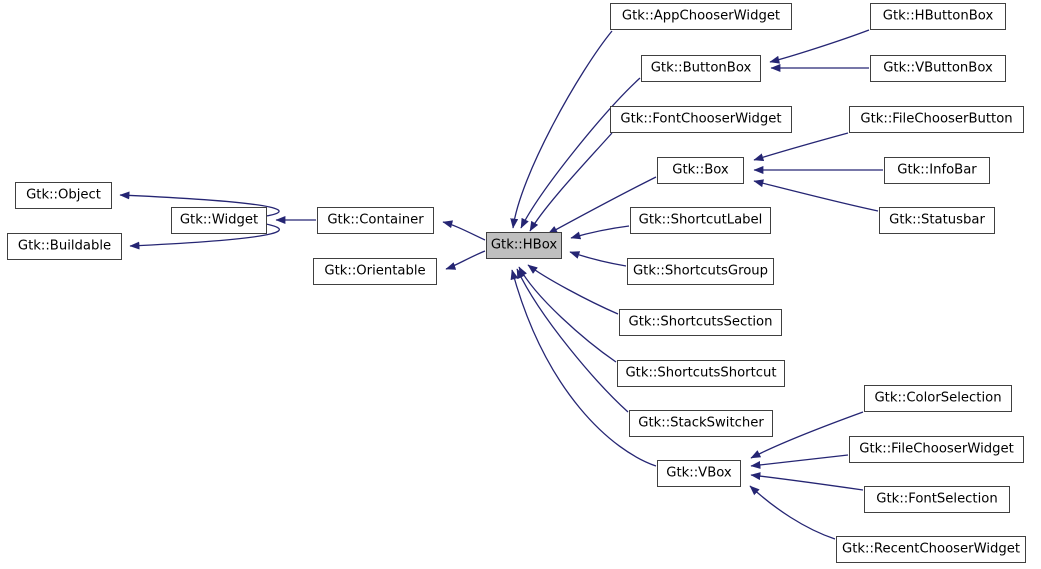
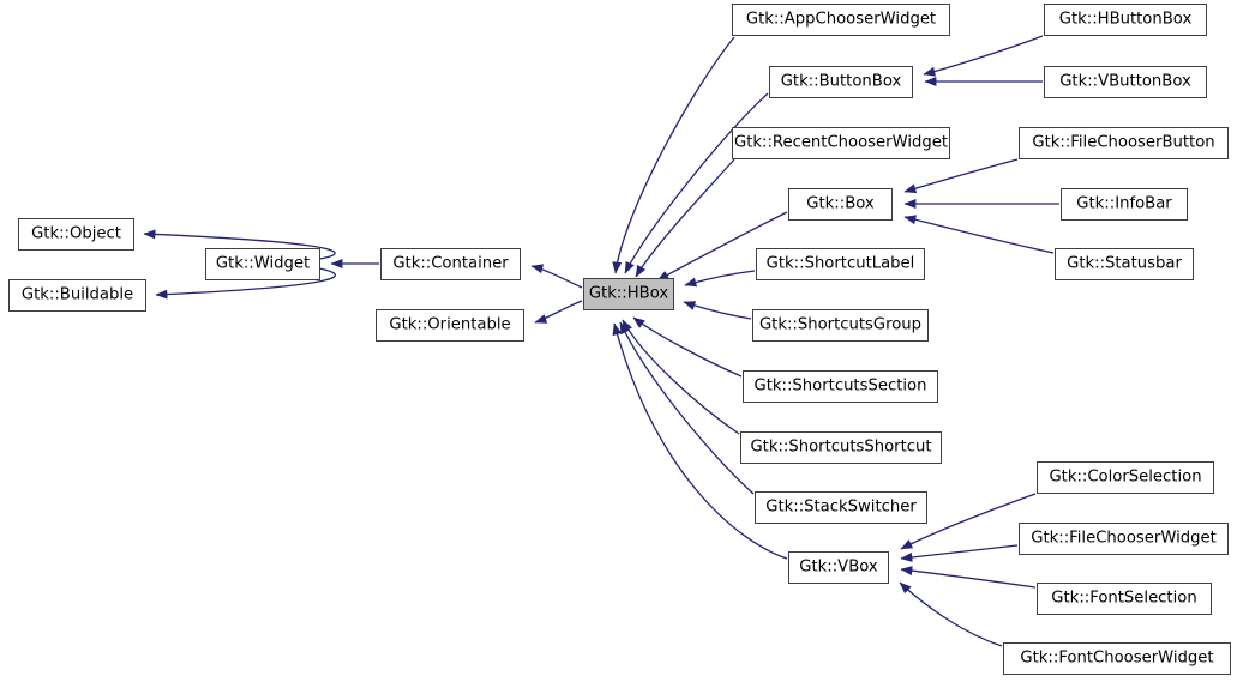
  Gtk::Object
  Gtk::Buildable
  Gtk::Widget
  Gtk::Container
  Gtk::Orientable
  Gtk::HBox
  Gtk::AppChooserWidget
  Gtk::ButtonBox
- Gtk::FontChooserWidget
+ Gtk::RecentChooserWidget
  Gtk::Box
  Gtk::ShortcutLabel
  Gtk::ShortcutsGroup
  Gtk::ShortcutsSection
  Gtk::ShortcutsShortcut
  Gtk::StackSwitcher
  Gtk::VBox
  Gtk::HButtonBox
  Gtk::VButtonBox
  Gtk::FileChooserButton
  Gtk::InfoBar
  Gtk::Statusbar
  Gtk::ColorSelection
  Gtk::FileChooserWidget
  Gtk::FontSelection
- Gtk::RecentChooserWidget
+ Gtk::FontChooserWidget
